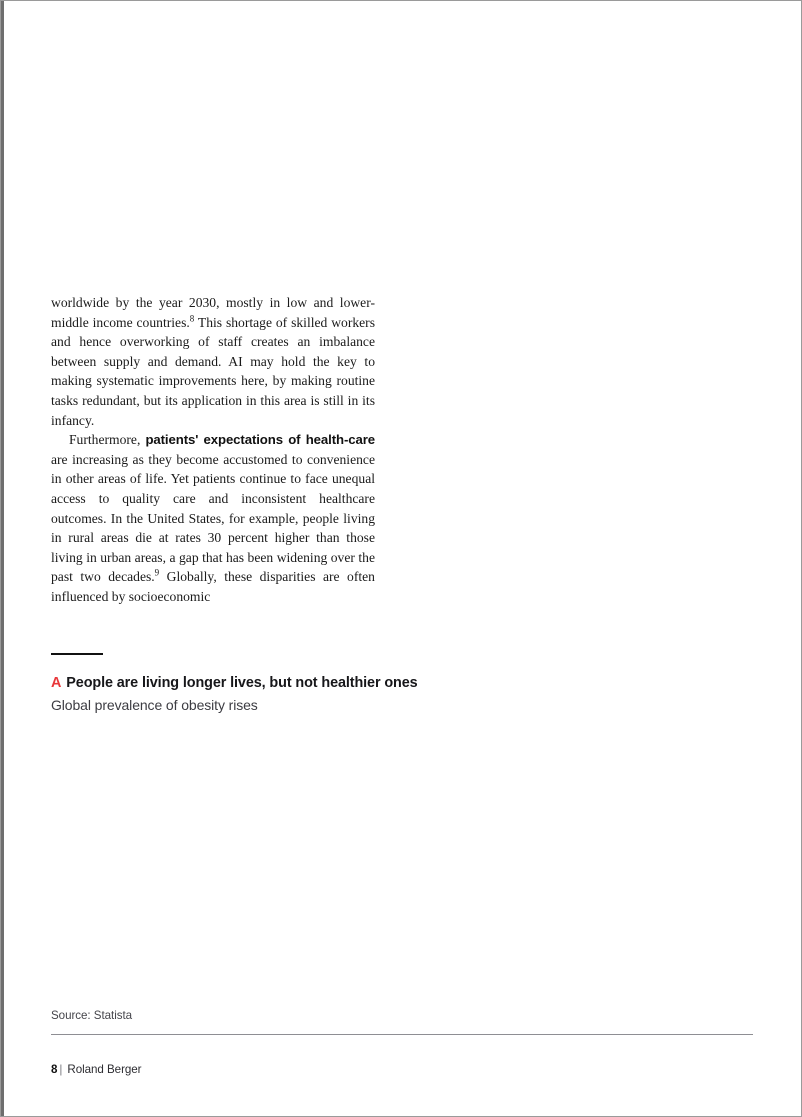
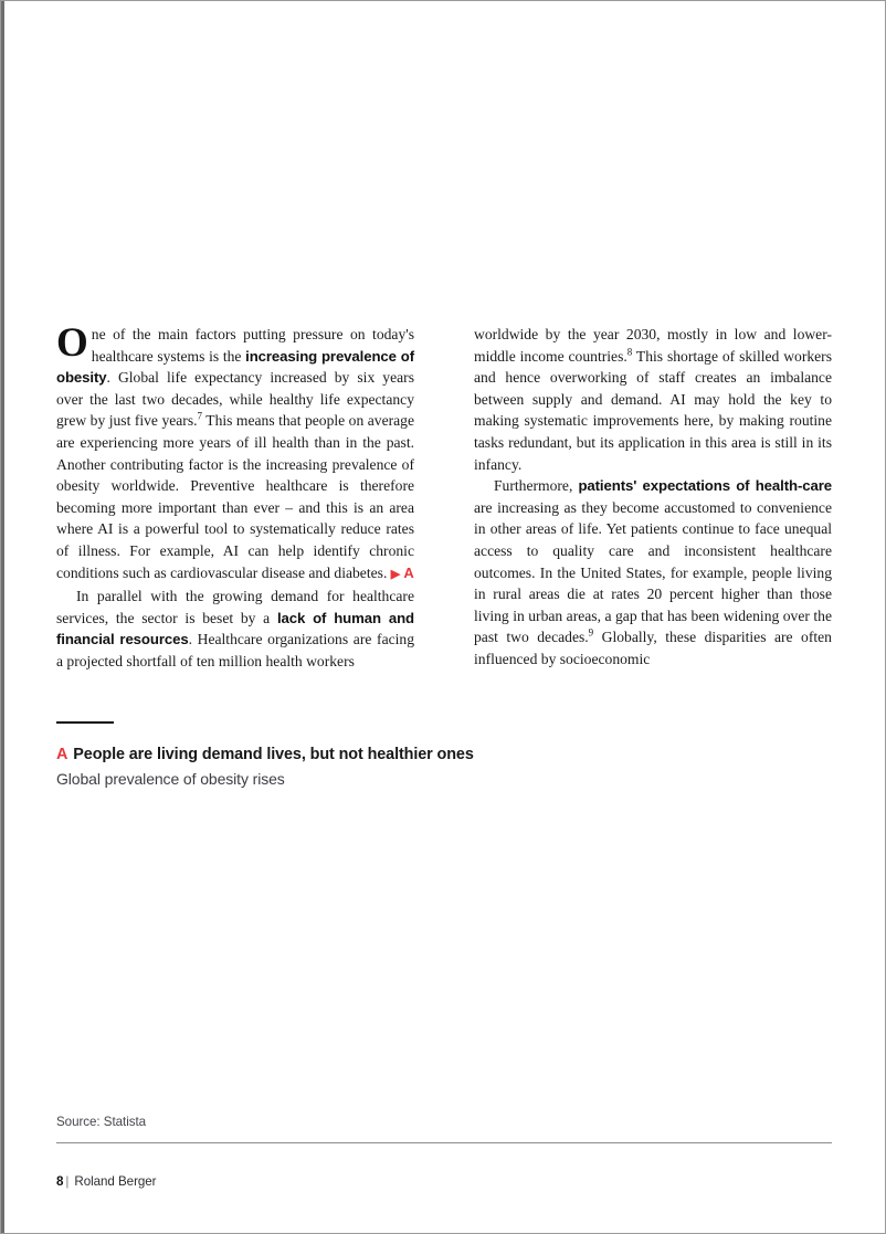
+ O
+ ne of the main factors putting pressure on today's healthcare systems is the increasing prevalence of obesity. Global life expectancy increased by six years over the last two decades, while healthy life expectancy grew by just five years.7 This means that people on average are experiencing more years of ill health than in the past. Another contributing factor is the increasing prevalence of obesity worldwide. Preventive healthcare is therefore becoming more important than ever – and this is an area where AI is a powerful tool to systematically reduce rates of illness. For example, AI can help identify chronic conditions such as cardiovascular disease and diabetes. ▶ A
+ In parallel with the growing demand for healthcare services, the sector is beset by a lack of human and financial resources. Healthcare organizations are facing a projected shortfall of ten million health workers
  worldwide by the year 2030, mostly in low and lower-middle income countries.8 This shortage of skilled workers and hence overworking of staff creates an imbalance between supply and demand. AI may hold the key to making systematic improvements here, by making routine tasks redundant, but its application in this area is still in its infancy.
- Furthermore, patients' expectations of health-care are increasing as they become accustomed to convenience in other areas of life. Yet patients continue to face unequal access to quality care and inconsistent healthcare outcomes. In the United States, for example, people living in rural areas die at rates 30 percent higher than those living in urban areas, a gap that has been widening over the past two decades.9 Globally, these disparities are often influenced by socioeconomic
+ Furthermore, patients' expectations of health-care are increasing as they become accustomed to convenience in other areas of life. Yet patients continue to face unequal access to quality care and inconsistent healthcare outcomes. In the United States, for example, people living in rural areas die at rates 20 percent higher than those living in urban areas, a gap that has been widening over the past two decades.9 Globally, these disparities are often influenced by socioeconomic
- A People are living longer lives, but not healthier ones
+ A People are living demand lives, but not healthier ones
  Global prevalence of obesity rises
  Source: Statista
  8 | Roland Berger
